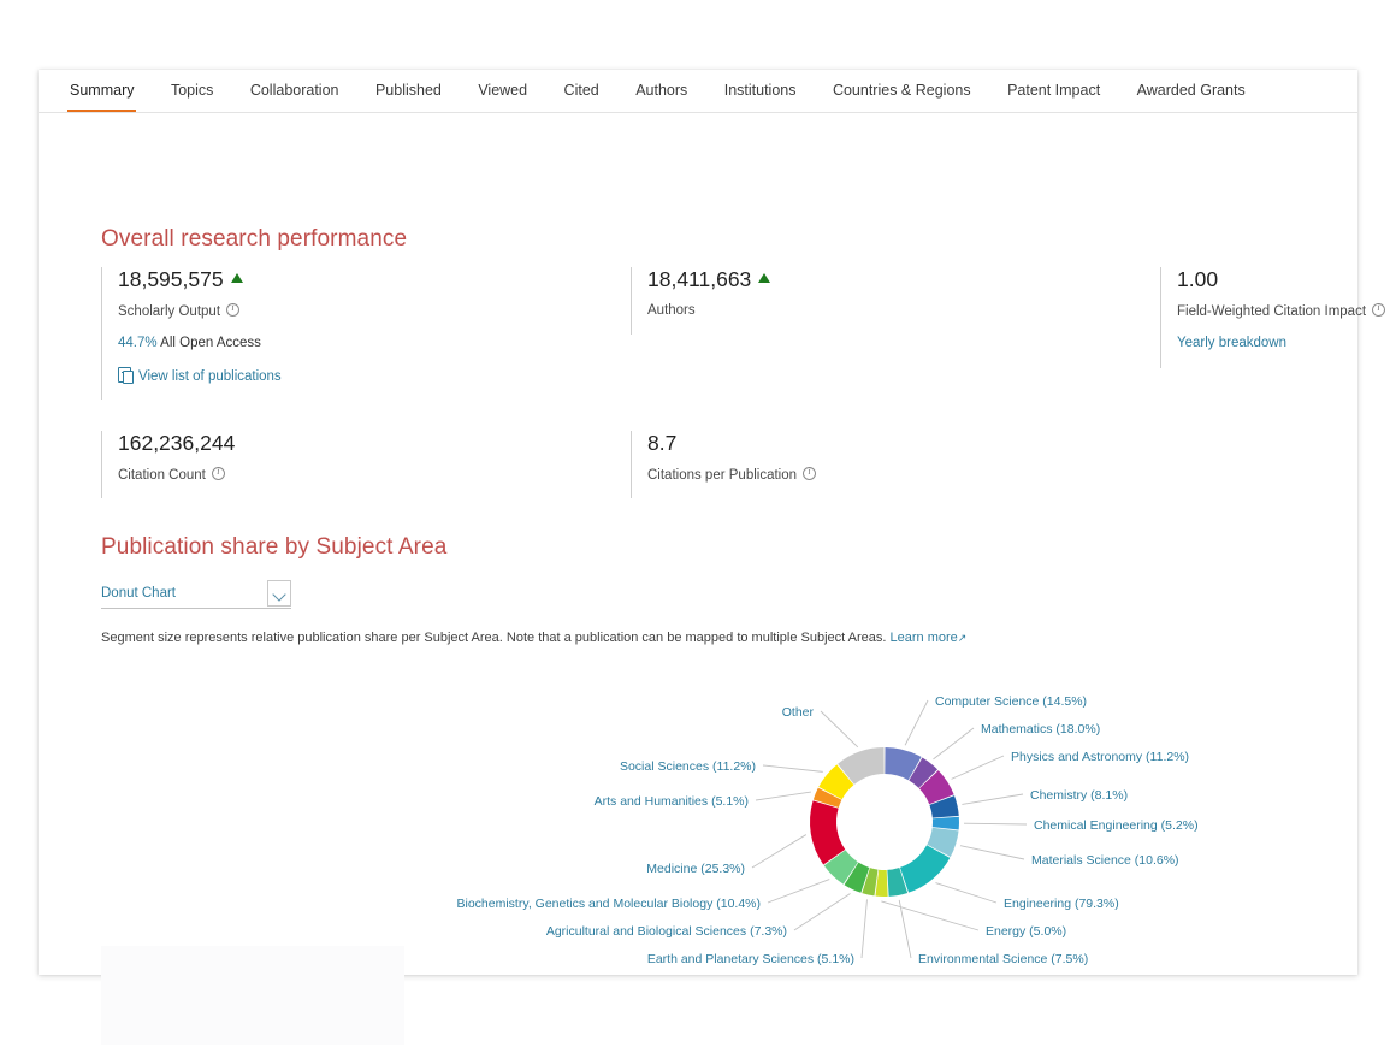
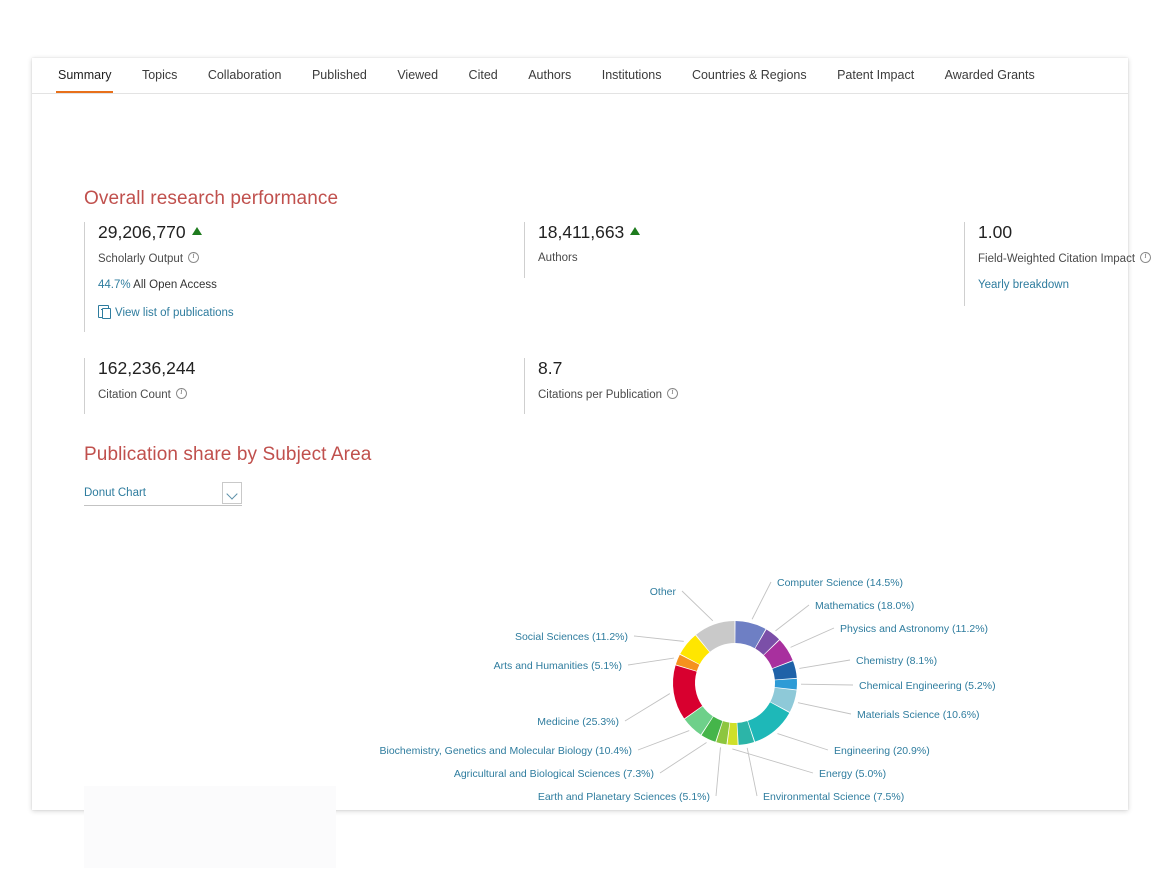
  Summary Topics Collaboration Published Viewed Cited Authors Institutions Countries & Regions Patent Impact Awarded Grants
  Overall research performance
- 18,595,575
+ 29,206,770
  Scholarly Output
  44.7% All Open Access
  View list of publications
  18,411,663
  Authors
  1.00
  Field-Weighted Citation Impact
  Yearly breakdown
  162,236,244
  Citation Count
  8.7
  Citations per Publication
  Publication share by Subject Area
  Donut Chart
- Segment size represents relative publication share per Subject Area. Note that a publication can be mapped to multiple Subject Areas. Learn more↗
  Computer Science (14.5%)
  Mathematics (18.0%)
  Physics and Astronomy (11.2%)
  Chemistry (8.1%)
  Chemical Engineering (5.2%)
  Materials Science (10.6%)
- Engineering (79.3%)
+ Engineering (20.9%)
  Environmental Science (7.5%)
  Energy (5.0%)
  Earth and Planetary Sciences (5.1%)
  Agricultural and Biological Sciences (7.3%)
  Biochemistry, Genetics and Molecular Biology (10.4%)
  Medicine (25.3%)
  Arts and Humanities (5.1%)
  Social Sciences (11.2%)
  Other
